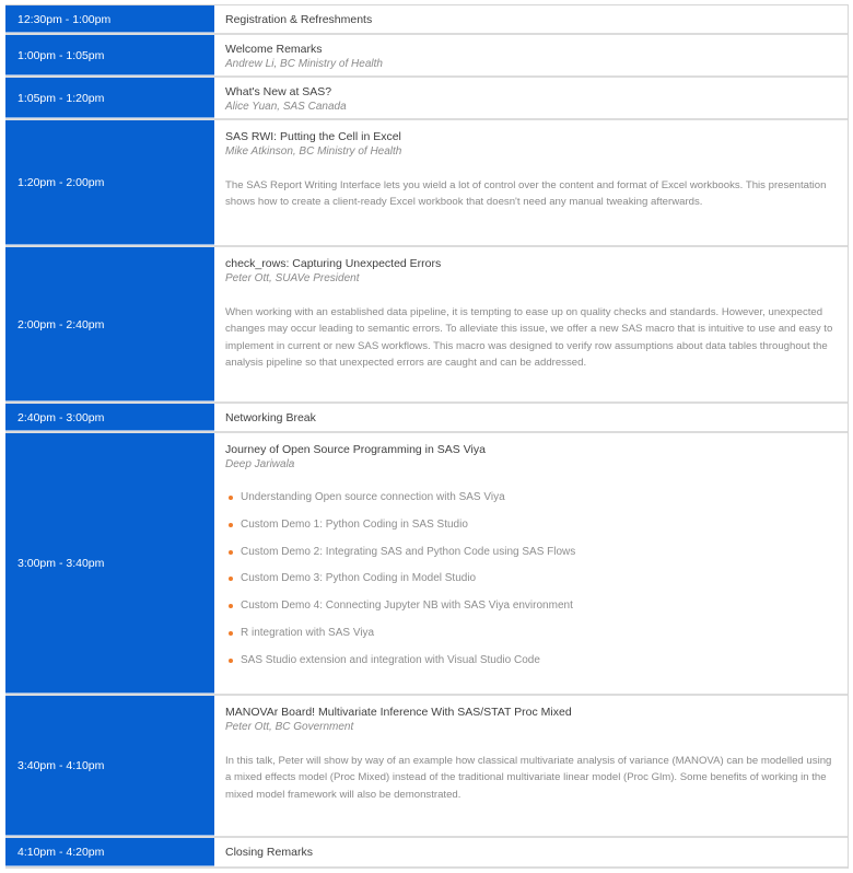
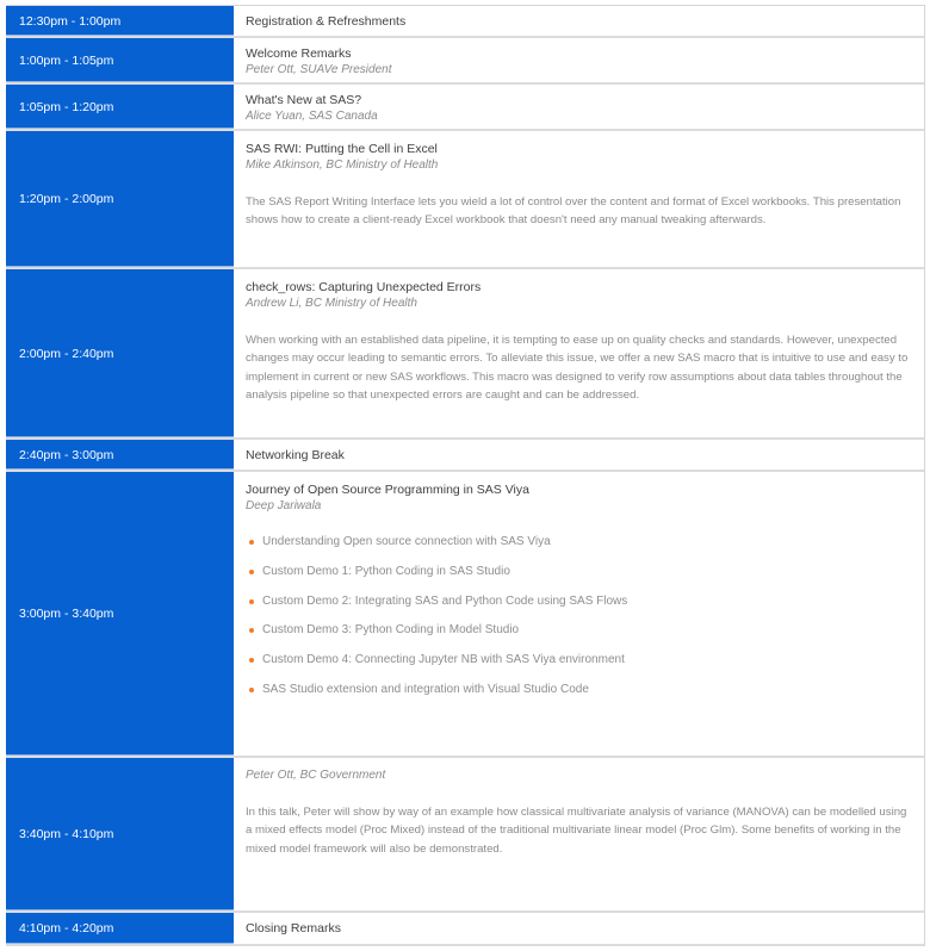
  12:30pm - 1:00pm
  Registration & Refreshments
  1:00pm - 1:05pm
  Welcome Remarks
- Andrew Li, BC Ministry of Health
+ Peter Ott, SUAVe President
  1:05pm - 1:20pm
  What's New at SAS?
  Alice Yuan, SAS Canada
  1:20pm - 2:00pm
  SAS RWI: Putting the Cell in Excel
  Mike Atkinson, BC Ministry of Health
  The SAS Report Writing Interface lets you wield a lot of control over the content and format of Excel workbooks. This presentation shows how to create a client-ready Excel workbook that doesn't need any manual tweaking afterwards.
  2:00pm - 2:40pm
  check_rows: Capturing Unexpected Errors
- Peter Ott, SUAVe President
+ Andrew Li, BC Ministry of Health
  When working with an established data pipeline, it is tempting to ease up on quality checks and standards. However, unexpected changes may occur leading to semantic errors. To alleviate this issue, we offer a new SAS macro that is intuitive to use and easy to implement in current or new SAS workflows. This macro was designed to verify row assumptions about data tables throughout the analysis pipeline so that unexpected errors are caught and can be addressed.
  2:40pm - 3:00pm
  Networking Break
  3:00pm - 3:40pm
  Journey of Open Source Programming in SAS Viya
  Deep Jariwala
  Understanding Open source connection with SAS Viya
  Custom Demo 1: Python Coding in SAS Studio
  Custom Demo 2: Integrating SAS and Python Code using SAS Flows
  Custom Demo 3: Python Coding in Model Studio
  Custom Demo 4: Connecting Jupyter NB with SAS Viya environment
- R integration with SAS Viya
  SAS Studio extension and integration with Visual Studio Code
  3:40pm - 4:10pm
- MANOVAr Board! Multivariate Inference With SAS/STAT Proc Mixed
  Peter Ott, BC Government
  In this talk, Peter will show by way of an example how classical multivariate analysis of variance (MANOVA) can be modelled using a mixed effects model (Proc Mixed) instead of the traditional multivariate linear model (Proc Glm). Some benefits of working in the mixed model framework will also be demonstrated.
  4:10pm - 4:20pm
  Closing Remarks
